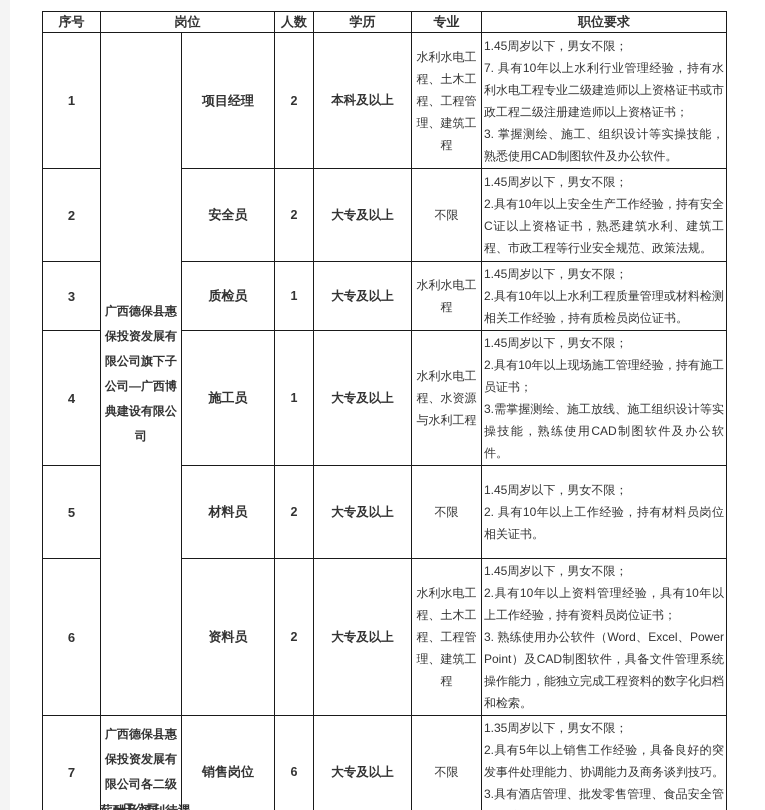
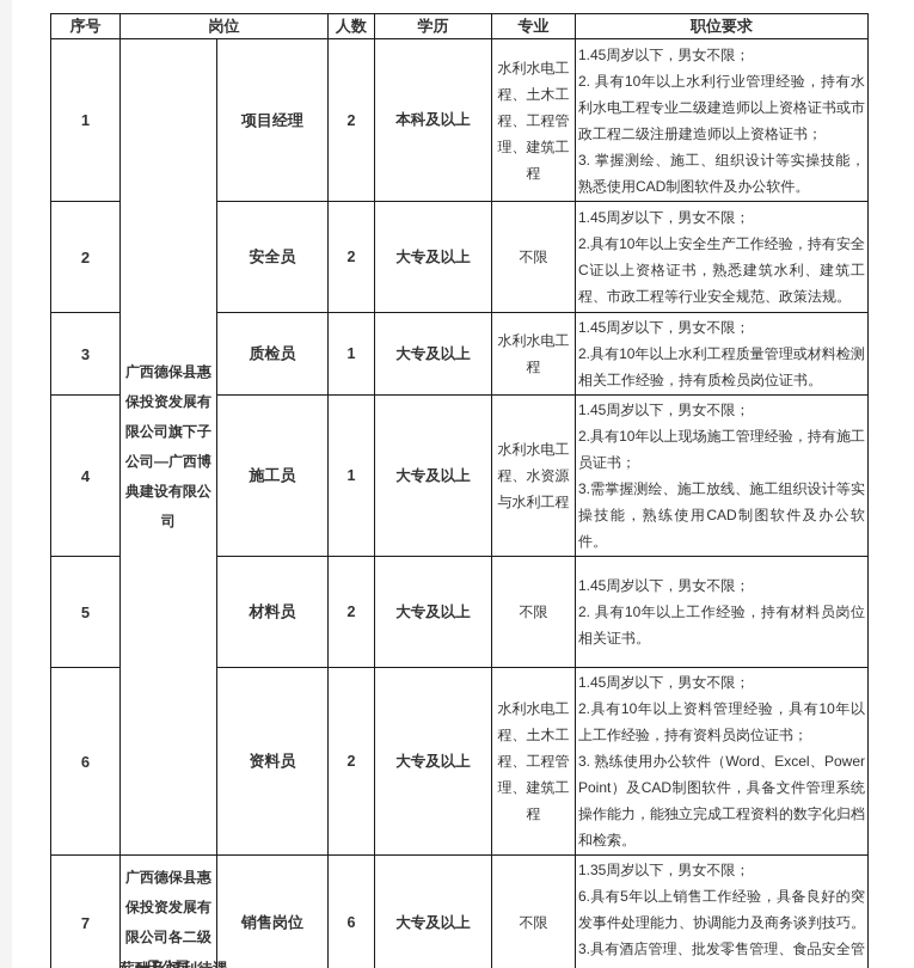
  序号	岗位	人数	学历	专业	职位要求
- 1	广西德保县惠保投资发展有限公司旗下子公司—广西博典建设有限公司	项目经理	2	本科及以上	水利水电工程、土木工程、工程管理、建筑工程	1.45周岁以下，男女不限；7. 具有10年以上水利行业管理经验，持有水利水电工程专业二级建造师以上资格证书或市政工程二级注册建造师以上资格证书；3. 掌握测绘、施工、组织设计等实操技能，熟悉使用CAD制图软件及办公软件。
+ 1	广西德保县惠保投资发展有限公司旗下子公司—广西博典建设有限公司	项目经理	2	本科及以上	水利水电工程、土木工程、工程管理、建筑工程	1.45周岁以下，男女不限；2. 具有10年以上水利行业管理经验，持有水利水电工程专业二级建造师以上资格证书或市政工程二级注册建造师以上资格证书；3. 掌握测绘、施工、组织设计等实操技能，熟悉使用CAD制图软件及办公软件。
  2	安全员	2	大专及以上	不限	1.45周岁以下，男女不限；2.具有10年以上安全生产工作经验，持有安全C证以上资格证书，熟悉建筑水利、建筑工程、市政工程等行业安全规范、政策法规。
  3	质检员	1	大专及以上	水利水电工程	1.45周岁以下，男女不限；2.具有10年以上水利工程质量管理或材料检测相关工作经验，持有质检员岗位证书。
  4	施工员	1	大专及以上	水利水电工程、水资源与水利工程	1.45周岁以下，男女不限；2.具有10年以上现场施工管理经验，持有施工员证书；3.需掌握测绘、施工放线、施工组织设计等实操技能，熟练使用CAD制图软件及办公软件。
  5	材料员	2	大专及以上	不限	1.45周岁以下，男女不限；2. 具有10年以上工作经验，持有材料员岗位相关证书。
  6	资料员	2	大专及以上	水利水电工程、土木工程、工程管理、建筑工程	1.45周岁以下，男女不限；2.具有10年以上资料管理经验，具有10年以上工作经验，持有资料员岗位证书；3. 熟练使用办公软件（Word、Excel、PowerPoint）及CAD制图软件，具备文件管理系统操作能力，能独立完成工程资料的数字化归档和检索。
- 7	广西德保县惠保投资发展有限公司各二级子公司	销售岗位	6	大专及以上	不限	1.35周岁以下，男女不限；2.具有5年以上销售工作经验，具备良好的突发事件处理能力、协调能力及商务谈判技巧。3.具有酒店管理、批发零售管理、食品安全管
+ 7	广西德保县惠保投资发展有限公司各二级子公司	销售岗位	6	大专及以上	不限	1.35周岁以下，男女不限；6.具有5年以上销售工作经验，具备良好的突发事件处理能力、协调能力及商务谈判技巧。3.具有酒店管理、批发零售管理、食品安全管
